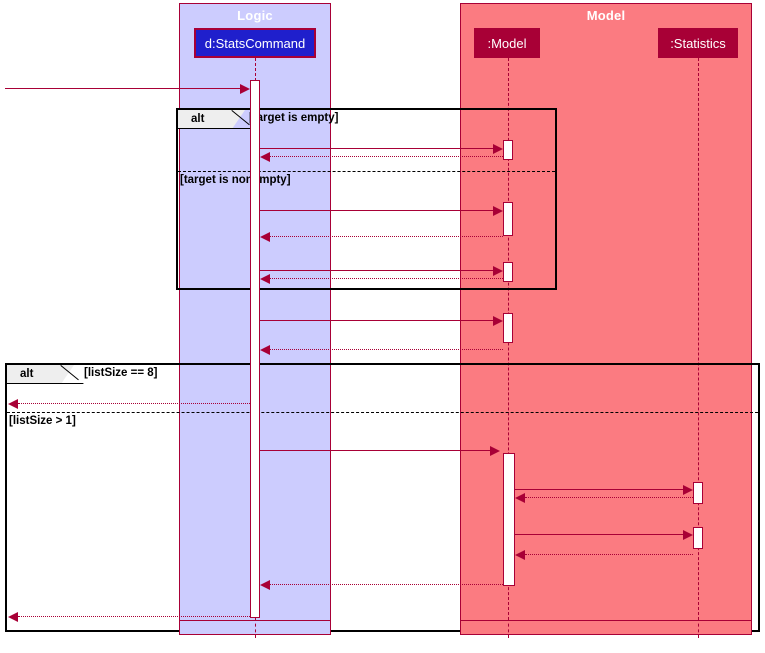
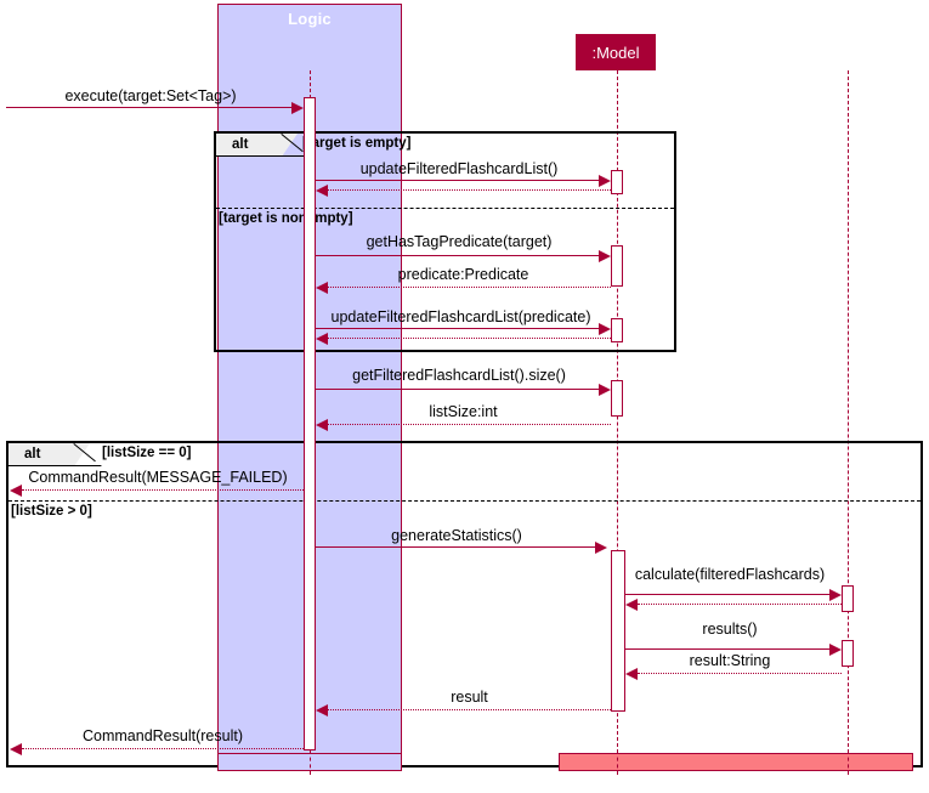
  Logic
- Model
- d:StatsCommand
  :Model
- :Statistics
  alt
  rget is empty]
  [target is nompty]
  alt
- [listSize == 8]
+ [listSize == 0]
- [listSize > 1]
+ [listSize > 0]
+ execute(target:Set<Tag>)
+ updateFilteredFlashcardList()
+ getHasTagPredicate(target)
+ predicate:Predicate
+ updateFilteredFlashcardList(predicate)
+ getFilteredFlashcardList().size()
+ listSize:int
+ CommandResult(MESSAGE_FAILED)
+ generateStatistics()
+ calculate(filteredFlashcards)
+ results()
+ result:String
+ result
+ CommandResult(result)
